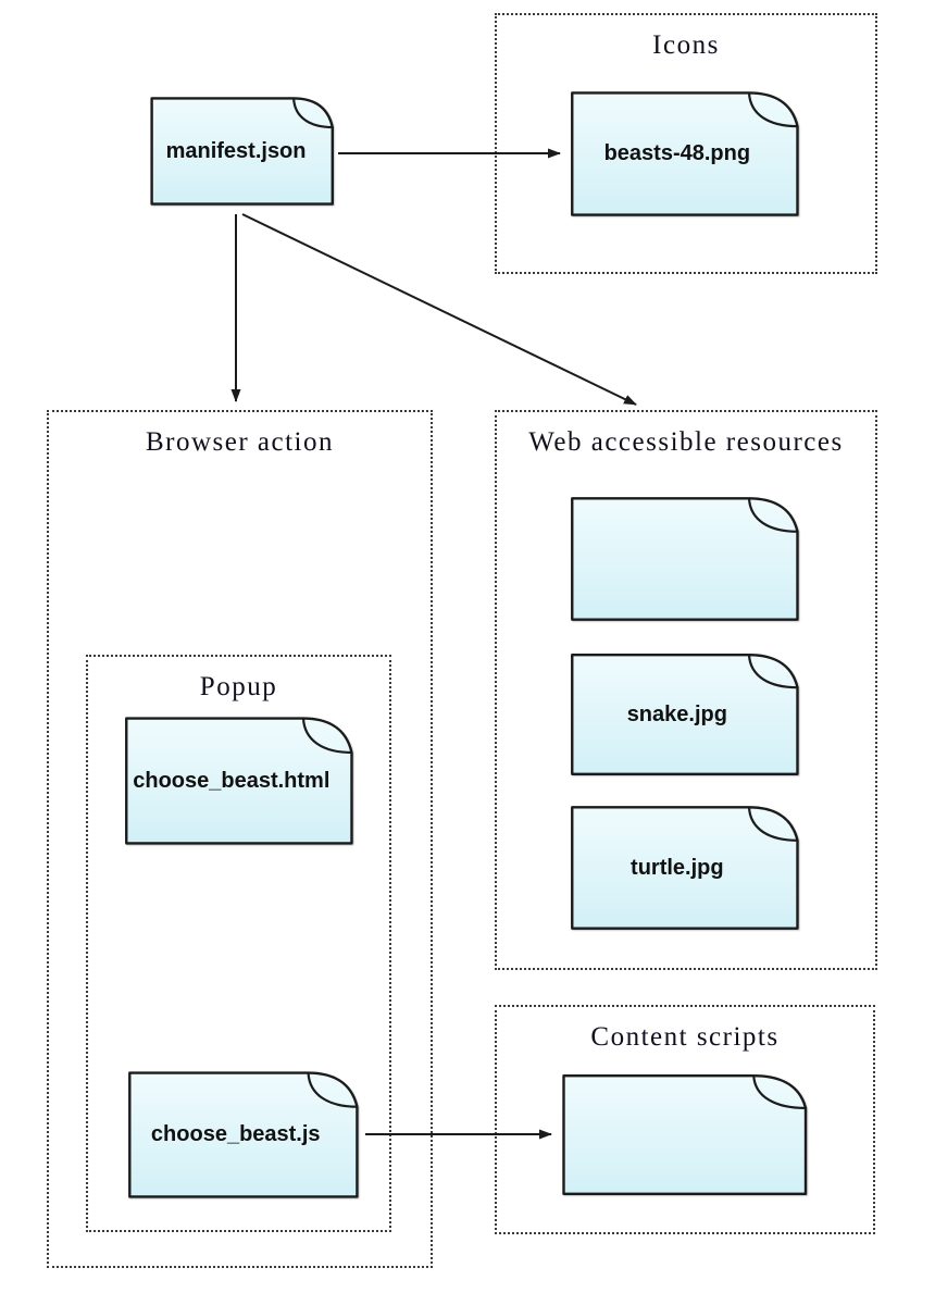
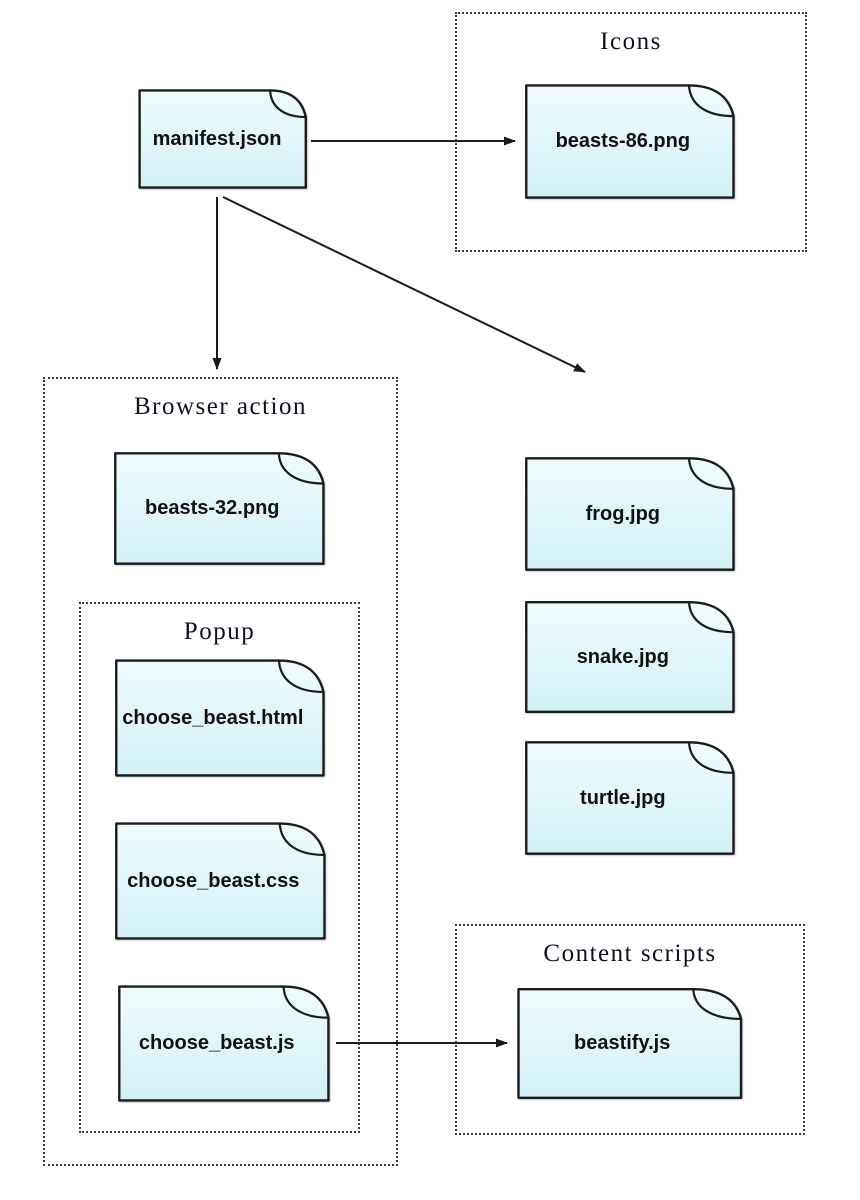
  Icons
  Browser action
  Popup
- Web accessible resources
  Content scripts
  manifest.json
- beasts-48.png
+ beasts-86.png
+ beasts-32.png
  choose_beast.html
+ choose_beast.css
  choose_beast.js
+ frog.jpg
  snake.jpg
  turtle.jpg
+ beastify.js
